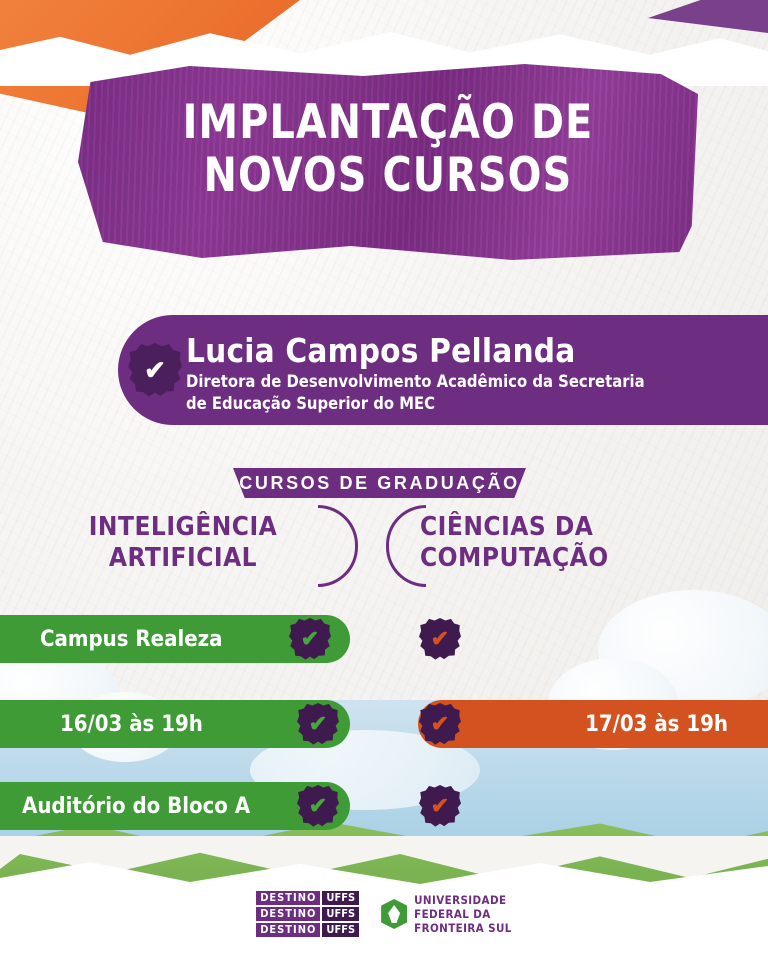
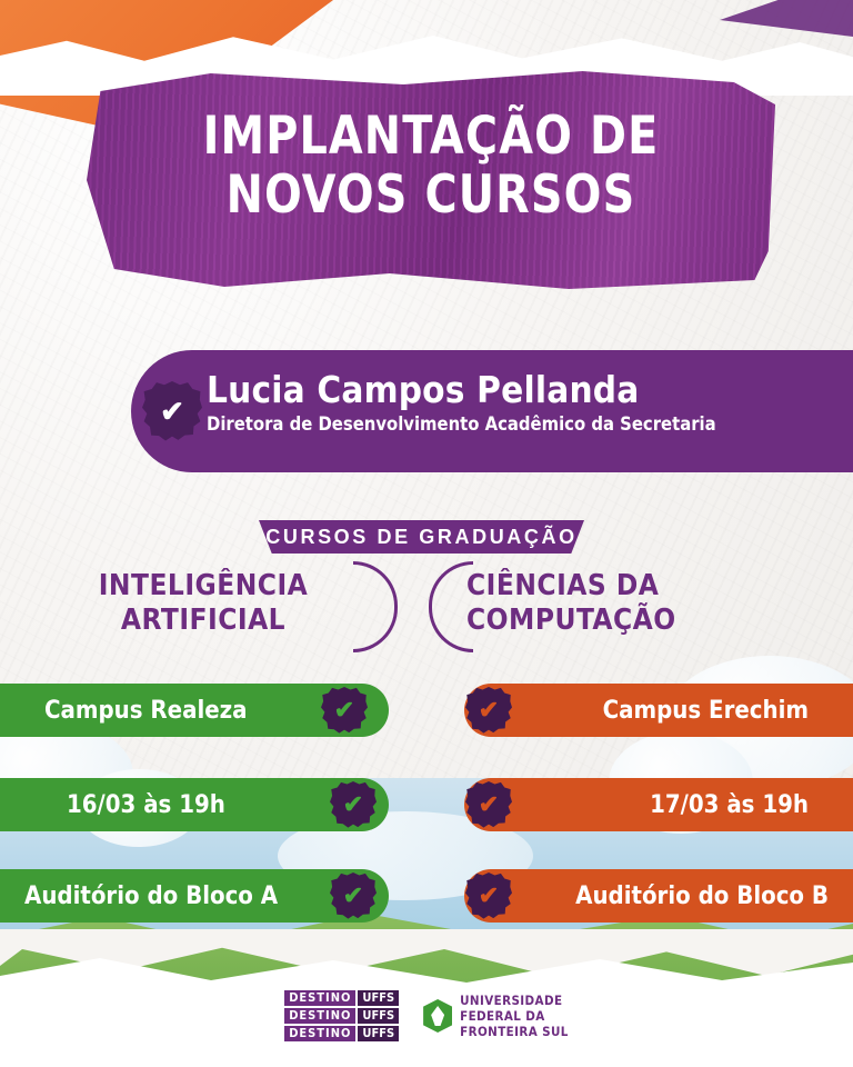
  IMPLANTAÇÃO DE
  NOVOS CURSOS
  ✔
  Lucia Campos Pellanda
  Diretora de Desenvolvimento Acadêmico da Secretaria
- de Educação Superior do MEC
  CURSOS DE GRADUAÇÃO
  INTELIGÊNCIA
  ARTIFICIAL
  CIÊNCIAS DA
  COMPUTAÇÃO
  Campus Realeza
  ✔
+ Campus Erechim
  ✔
  16/03 às 19h
  ✔
  17/03 às 19h
  ✔
  Auditório do Bloco A
  ✔
+ Auditório do Bloco B
  ✔
  DESTINO
  UFFS
  DESTINO
  UFFS
  DESTINO
  UFFS
  UNIVERSIDADE
  FEDERAL DA
  FRONTEIRA SUL
